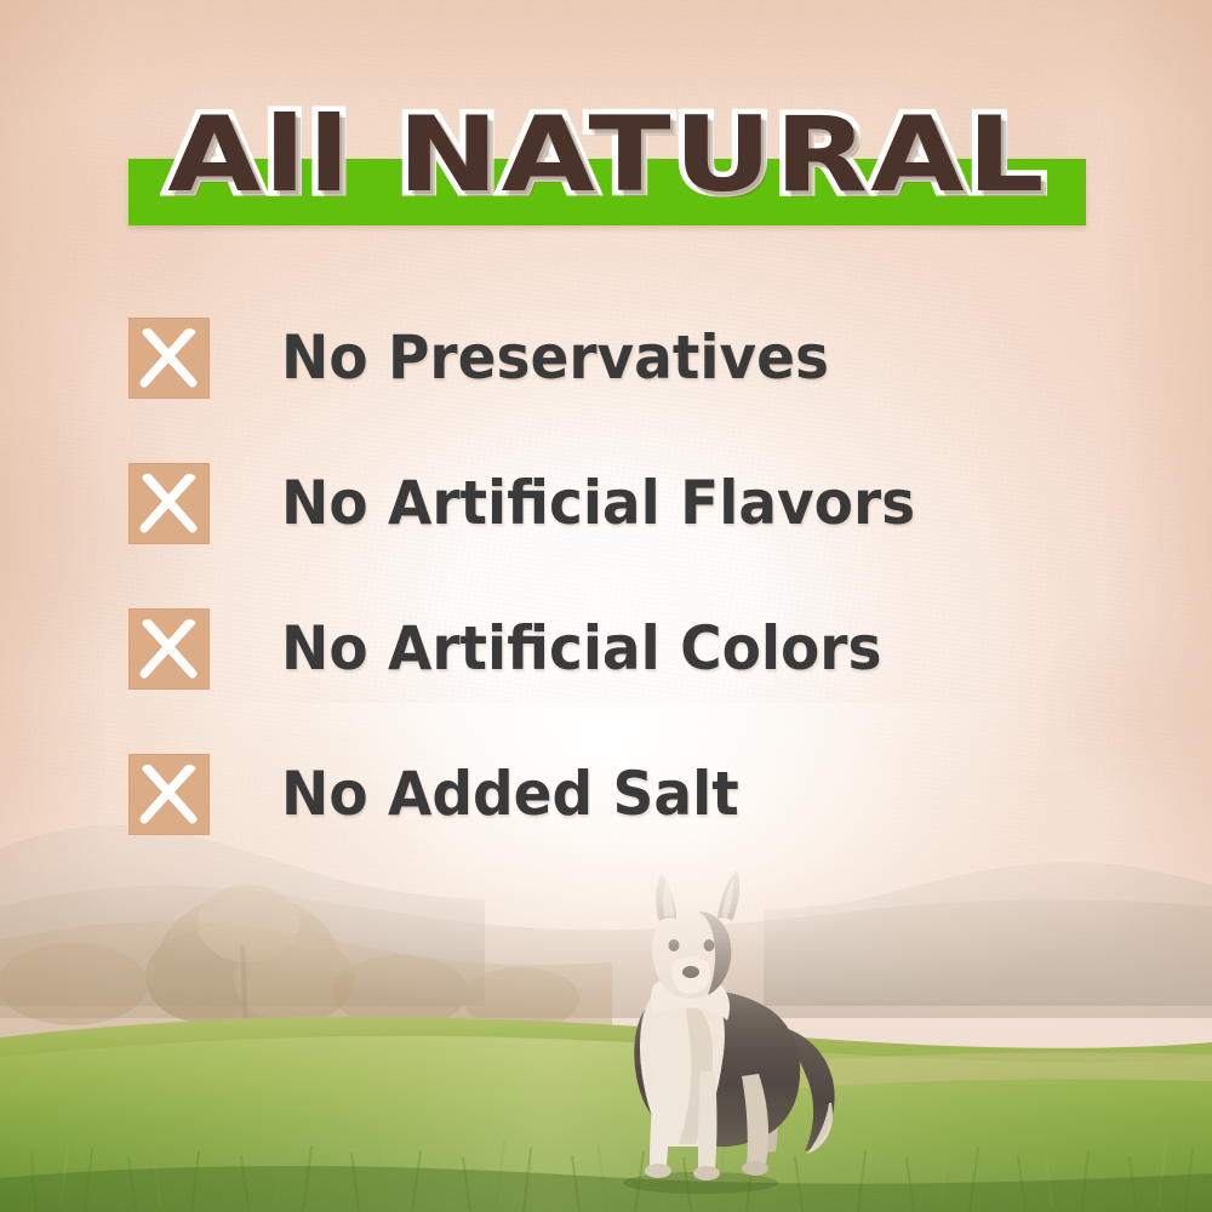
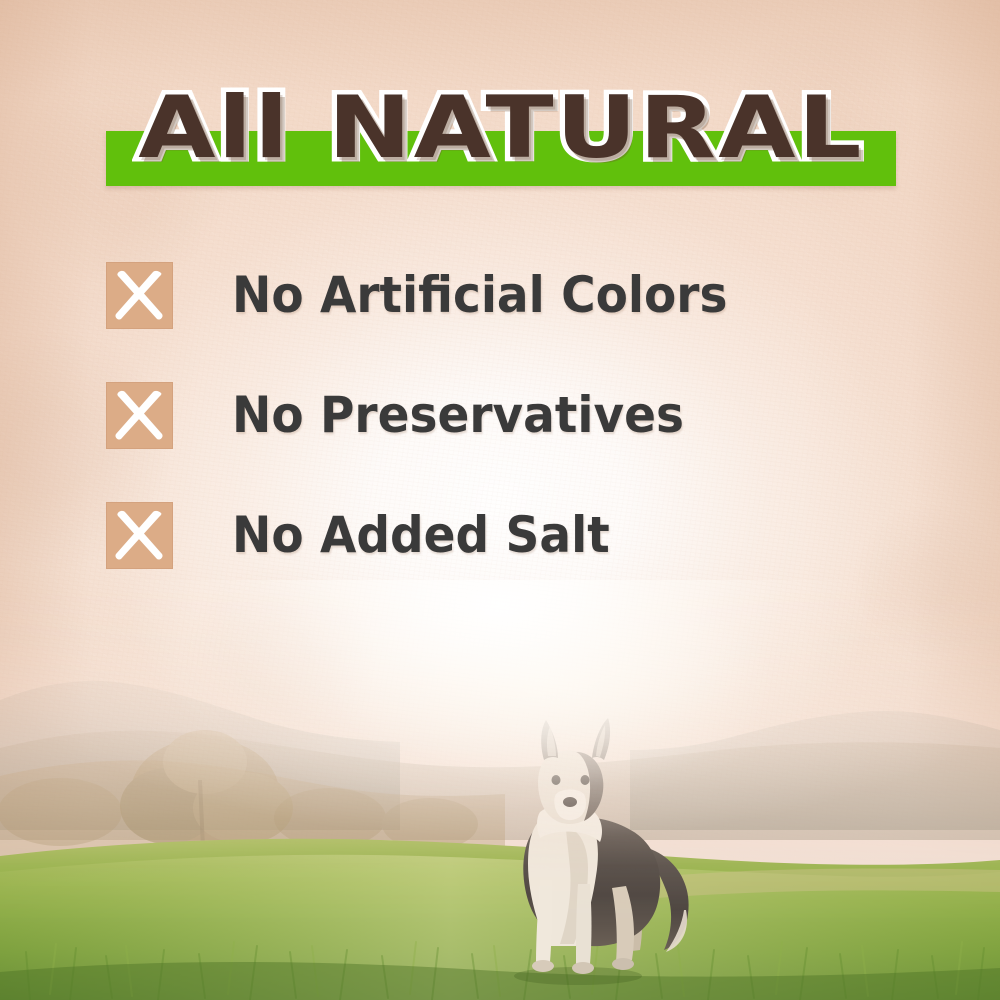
  All NATURAL
- No Preservatives
+ No Artificial Colors
- No Artificial Flavors
- No Artificial Colors
+ No Preservatives
  No Added Salt
